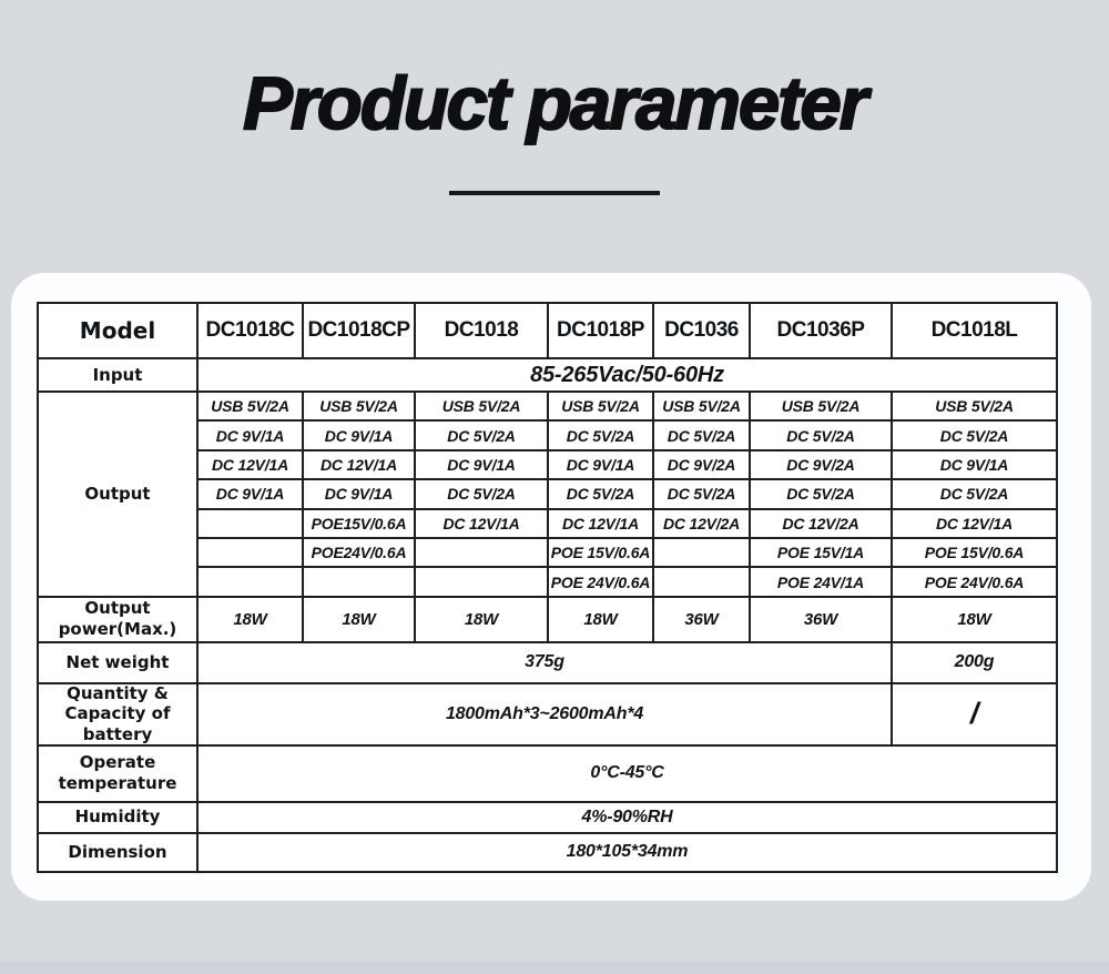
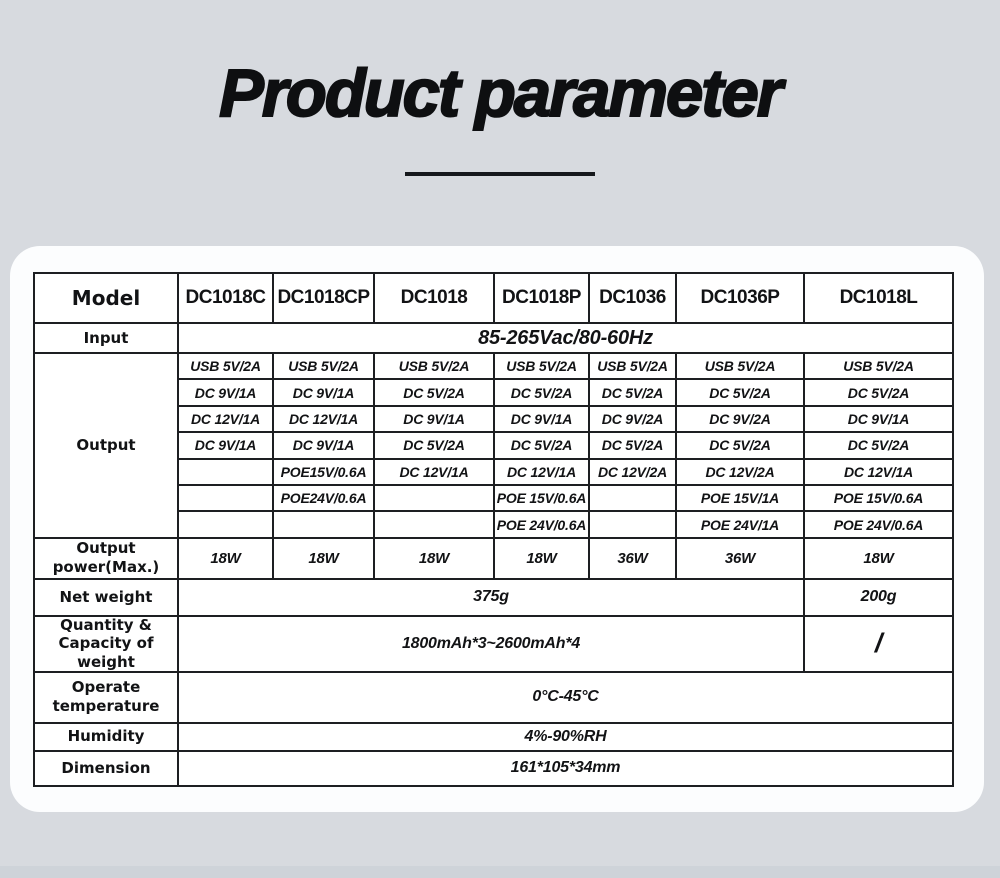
  Product parameter
  Model
  DC1018C
  DC1018CP
  DC1018
  DC1018P
  DC1036
  DC1036P
  DC1018L
  Input
- 85-265Vac/50-60Hz
+ 85-265Vac/80-60Hz
  Output
  USB 5V/2A
  USB 5V/2A
  USB 5V/2A
  USB 5V/2A
  USB 5V/2A
  USB 5V/2A
  USB 5V/2A
  DC 9V/1A
  DC 9V/1A
  DC 5V/2A
  DC 5V/2A
  DC 5V/2A
  DC 5V/2A
  DC 5V/2A
  DC 12V/1A
  DC 12V/1A
  DC 9V/1A
  DC 9V/1A
  DC 9V/2A
  DC 9V/2A
  DC 9V/1A
  DC 9V/1A
  DC 9V/1A
  DC 5V/2A
  DC 5V/2A
  DC 5V/2A
  DC 5V/2A
  DC 5V/2A
  POE15V/0.6A
  DC 12V/1A
  DC 12V/1A
  DC 12V/2A
  DC 12V/2A
  DC 12V/1A
  POE24V/0.6A
  POE 15V/0.6A
  POE 15V/1A
  POE 15V/0.6A
  POE 24V/0.6A
  POE 24V/1A
  POE 24V/0.6A
  Output power(Max.)
  18W
  18W
  18W
  18W
  36W
  36W
  18W
  Net weight
  375g
  200g
- Quantity & Capacity of battery
+ Quantity & Capacity of weight
  1800mAh*3~2600mAh*4
  /
  Operate temperature
  0°C-45°C
  Humidity
  4%-90%RH
  Dimension
- 180*105*34mm
+ 161*105*34mm
